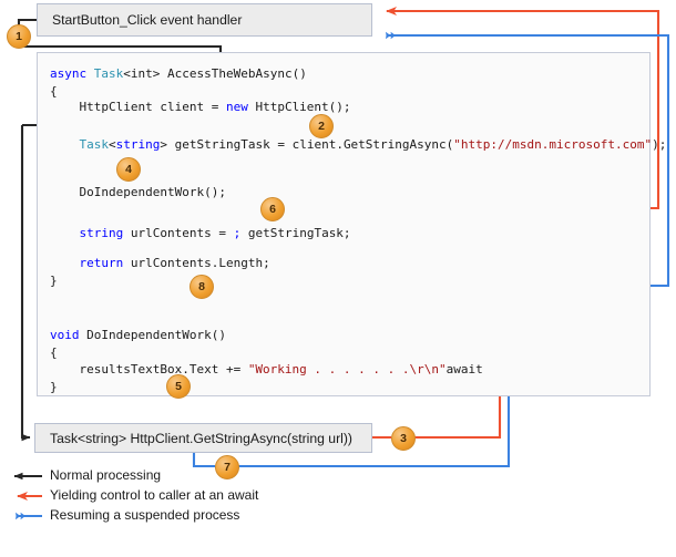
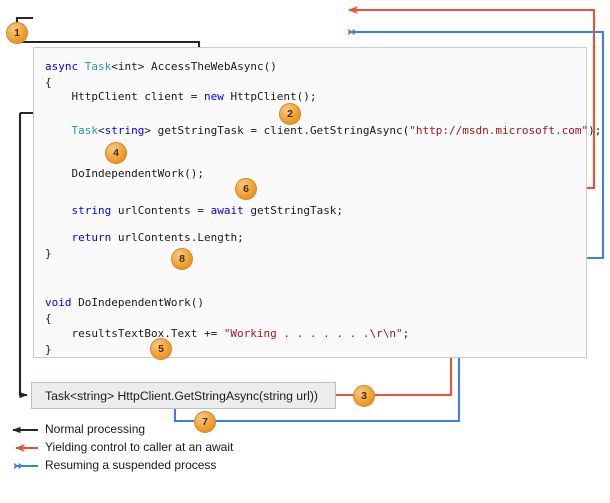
- StartButton_Click event handler
  Task<string> HttpClient.GetStringAsync(string url))
  async Task<int> AccessTheWebAsync()
  {
  HttpClient client = new HttpClient();
  Task<string> getStringTask = client.GetStringAsync("http://msdn.microsoft.com");
  DoIndependentWork();
- string urlContents = ; getStringTask;
+ string urlContents = await getStringTask;
  return urlContents.Length;
  }
  void DoIndependentWork()
  {
- resultsTextBox.Text += "Working . . . . . . .\r\n"await
+ resultsTextBox.Text += "Working . . . . . . .\r\n";
  }
  1
  2
  3
  4
  5
  6
  7
  8
  Normal processing
  Yielding control to caller at an await
  Resuming a suspended process
